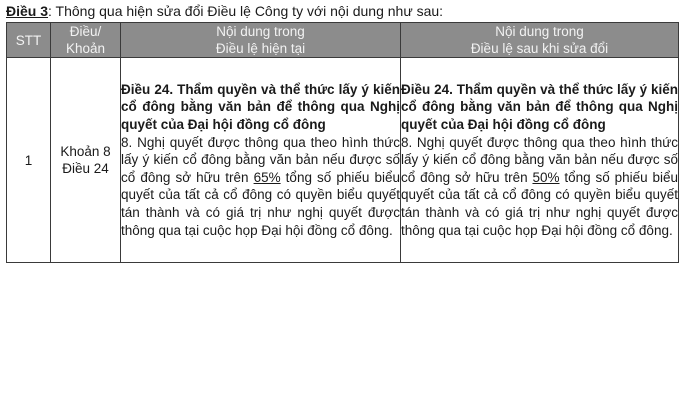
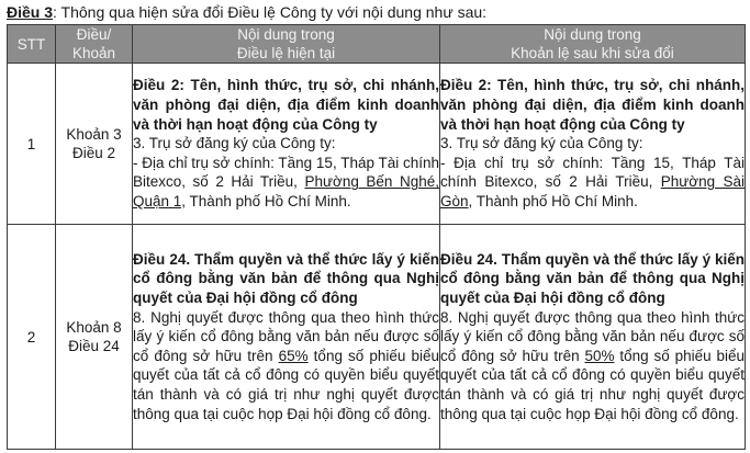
  Điều 3: Thông qua hiện sửa đổi Điều lệ Công ty với nội dung như sau:
- STT	Điều/ Khoản	Nội dung trong Điều lệ hiện tại	Nội dung trong Điều lệ sau khi sửa đổi
+ STT	Điều/ Khoản	Nội dung trong Điều lệ hiện tại	Nội dung trong Khoản lệ sau khi sửa đổi
+ 1	Khoản 3 Điều 2	Điều 2: Tên, hình thức, trụ sở, chi nhánh, văn phòng đại diện, địa điểm kinh doanh và thời hạn hoạt động của Công ty 3. Trụ sở đăng ký của Công ty: - Địa chỉ trụ sở chính: Tầng 15, Tháp Tài chính Bitexco, số 2 Hải Triều, Phường Bến Nghé, Quận 1, Thành phố Hồ Chí Minh.	Điều 2: Tên, hình thức, trụ sở, chi nhánh, văn phòng đại diện, địa điểm kinh doanh và thời hạn hoạt động của Công ty 3. Trụ sở đăng ký của Công ty: - Địa chỉ trụ sở chính: Tầng 15, Tháp Tài chính Bitexco, số 2 Hải Triều, Phường Sài Gòn, Thành phố Hồ Chí Minh.
- 1	Khoản 8 Điều 24	Điều 24. Thẩm quyền và thể thức lấy ý kiến cổ đông bằng văn bản để thông qua Nghị quyết của Đại hội đồng cổ đông 8. Nghị quyết được thông qua theo hình thức lấy ý kiến cổ đông bằng văn bản nếu được số cổ đông sở hữu trên 65% tổng số phiếu biểu quyết của tất cả cổ đông có quyền biểu quyết tán thành và có giá trị như nghị quyết được thông qua tại cuộc họp Đại hội đồng cổ đông.	Điều 24. Thẩm quyền và thể thức lấy ý kiến cổ đông bằng văn bản để thông qua Nghị quyết của Đại hội đồng cổ đông 8. Nghị quyết được thông qua theo hình thức lấy ý kiến cổ đông bằng văn bản nếu được số cổ đông sở hữu trên 50% tổng số phiếu biểu quyết của tất cả cổ đông có quyền biểu quyết tán thành và có giá trị như nghị quyết được thông qua tại cuộc họp Đại hội đồng cổ đông.
+ 2	Khoản 8 Điều 24	Điều 24. Thẩm quyền và thể thức lấy ý kiến cổ đông bằng văn bản để thông qua Nghị quyết của Đại hội đồng cổ đông 8. Nghị quyết được thông qua theo hình thức lấy ý kiến cổ đông bằng văn bản nếu được số cổ đông sở hữu trên 65% tổng số phiếu biểu quyết của tất cả cổ đông có quyền biểu quyết tán thành và có giá trị như nghị quyết được thông qua tại cuộc họp Đại hội đồng cổ đông.	Điều 24. Thẩm quyền và thể thức lấy ý kiến cổ đông bằng văn bản để thông qua Nghị quyết của Đại hội đồng cổ đông 8. Nghị quyết được thông qua theo hình thức lấy ý kiến cổ đông bằng văn bản nếu được số cổ đông sở hữu trên 50% tổng số phiếu biểu quyết của tất cả cổ đông có quyền biểu quyết tán thành và có giá trị như nghị quyết được thông qua tại cuộc họp Đại hội đồng cổ đông.
